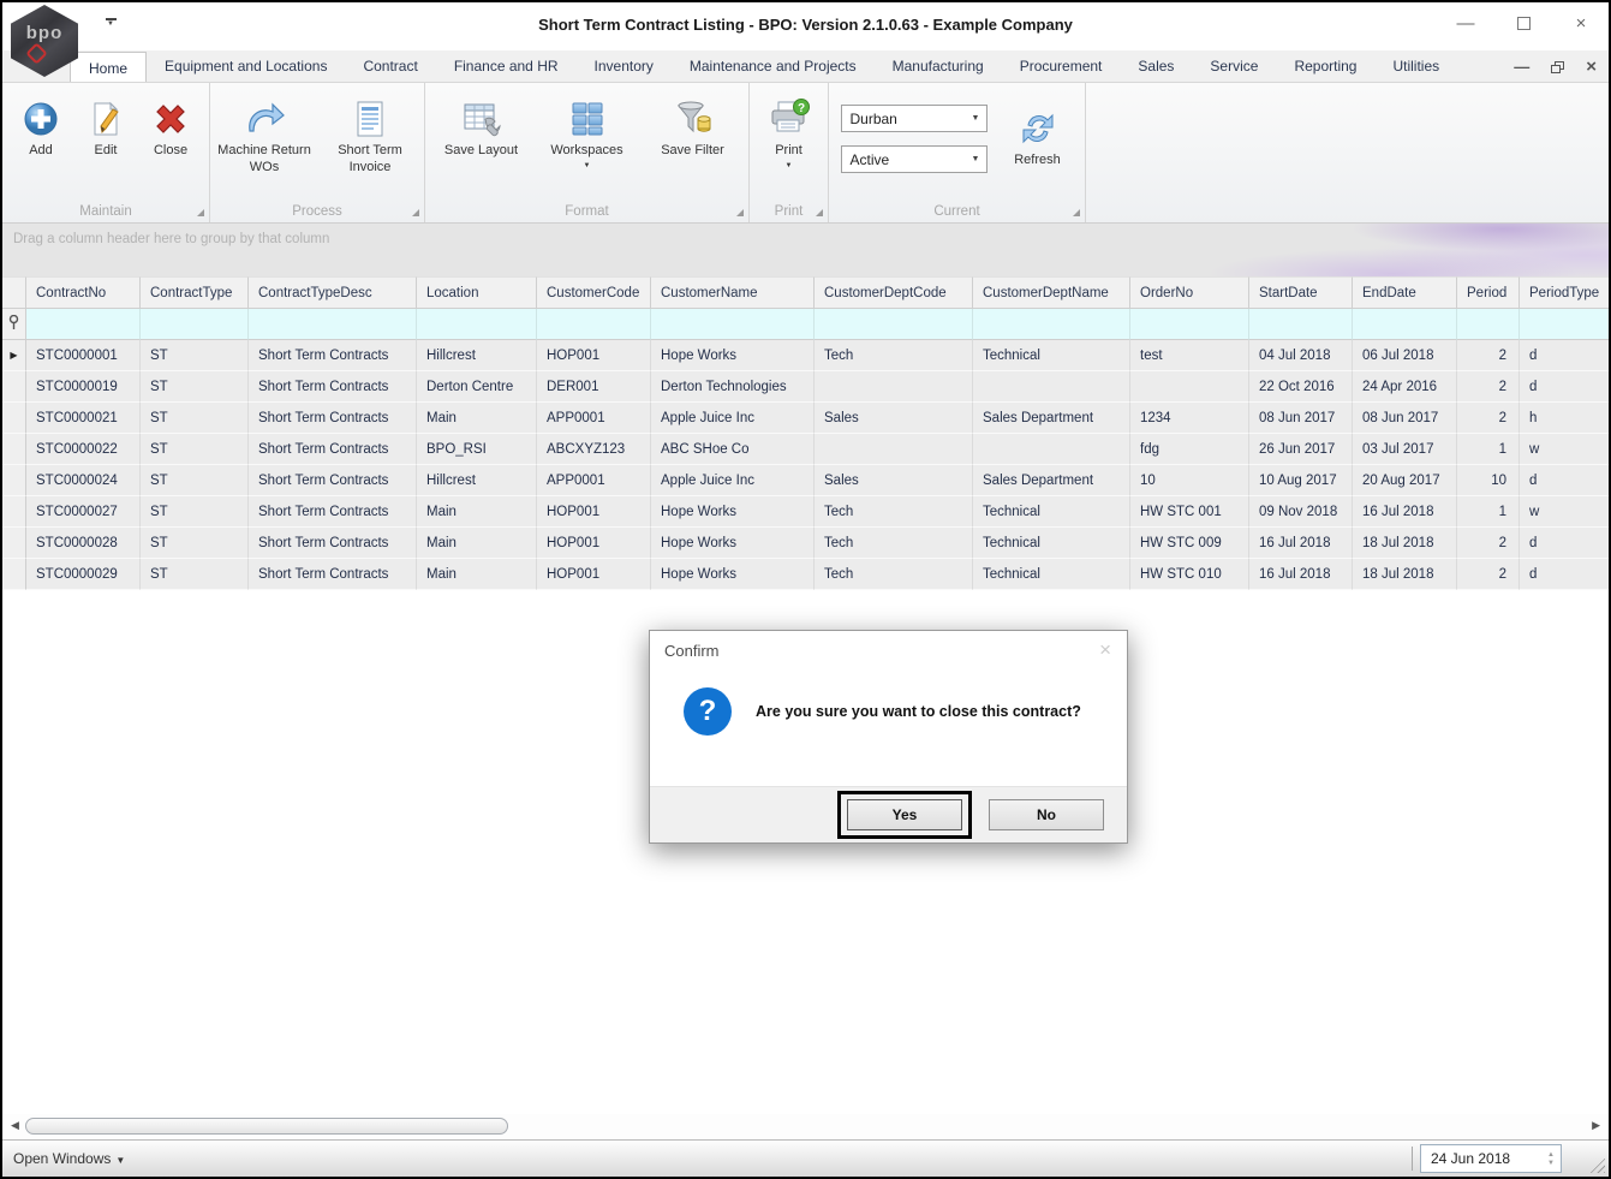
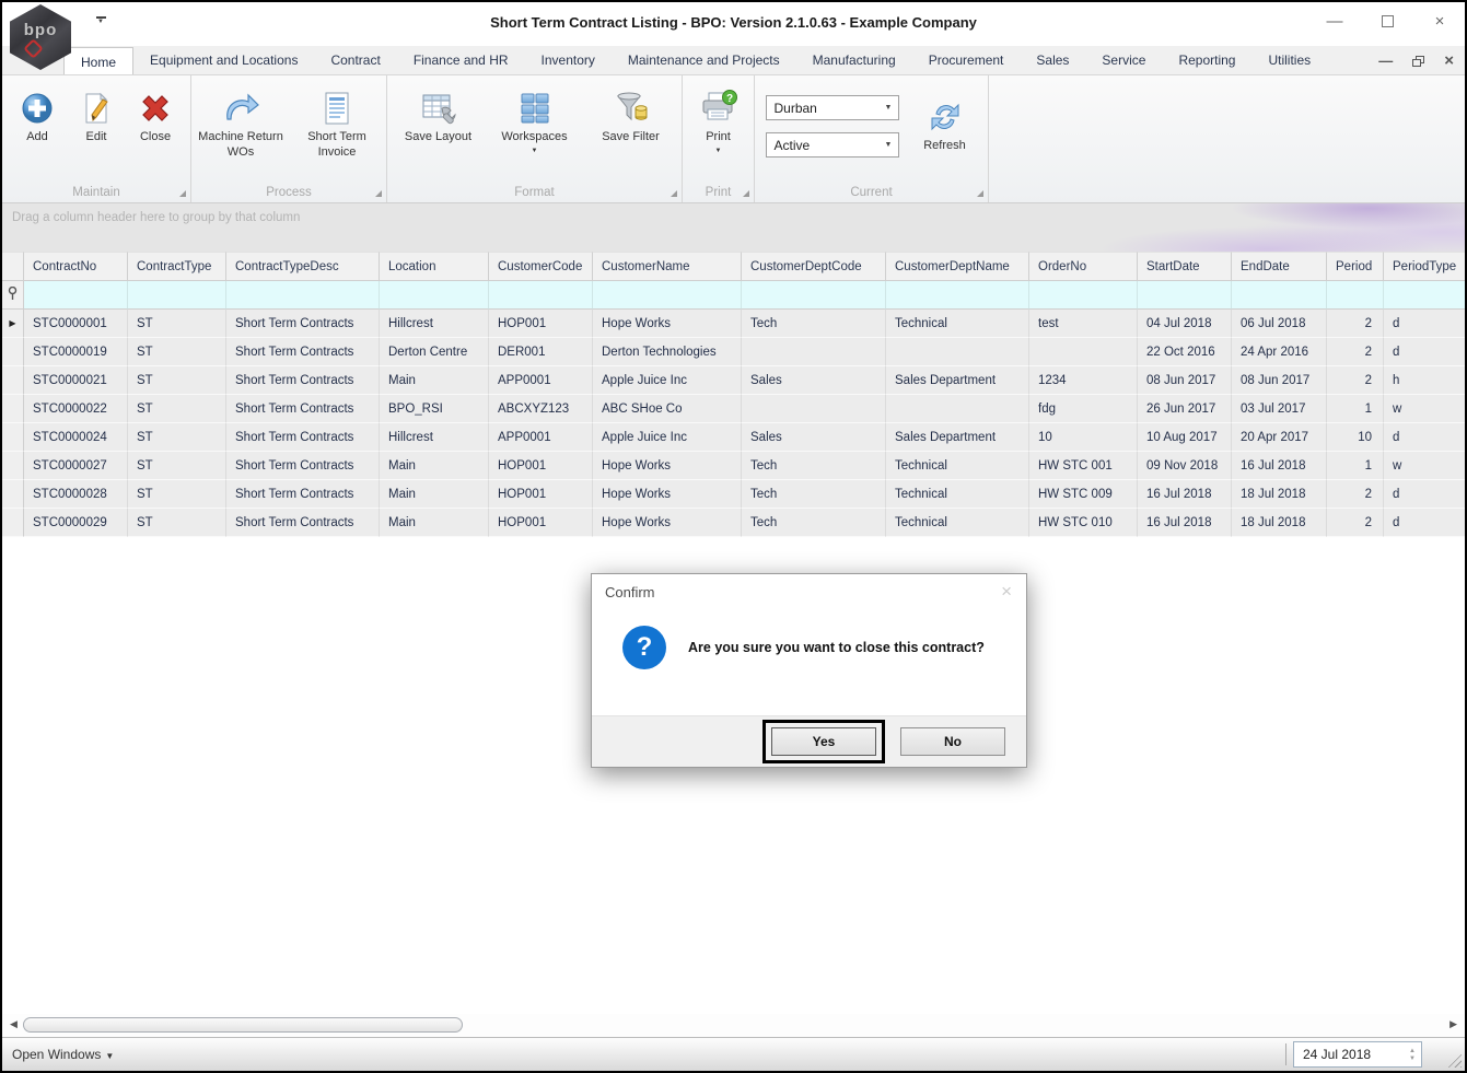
  bpo
  Short Term Contract Listing - BPO: Version 2.1.0.63 - Example Company
  —
  ×
  Home
  Equipment and Locations
  Contract
  Finance and HR
  Inventory
  Maintenance and Projects
  Manufacturing
  Procurement
  Sales
  Service
  Reporting
  Utilities
  —
  ×
  Add
  Edit
  Close
  Maintain
  Machine Return WOs
  Short Term Invoice
  Process
  Save Layout
  Workspaces
  Save Filter
  Format
  ?
  Print
  Print
  Durban
  Active
  Refresh
  Current
  Drag a column header here to group by that column
  	ContractNo	ContractType	ContractTypeDesc	Location	CustomerCode	CustomerName	CustomerDeptCode	CustomerDeptName	OrderNo	StartDate	EndDate	Period	PeriodType
  ▶	STC0000001	ST	Short Term Contracts	Hillcrest	HOP001	Hope Works	Tech	Technical	test	04 Jul 2018	06 Jul 2018	2	d
  	STC0000019	ST	Short Term Contracts	Derton Centre	DER001	Derton Technologies				22 Oct 2016	24 Apr 2016	2	d
  	STC0000021	ST	Short Term Contracts	Main	APP0001	Apple Juice Inc	Sales	Sales Department	1234	08 Jun 2017	08 Jun 2017	2	h
  	STC0000022	ST	Short Term Contracts	BPO_RSI	ABCXYZ123	ABC SHoe Co			fdg	26 Jun 2017	03 Jul 2017	1	w
- 	STC0000024	ST	Short Term Contracts	Hillcrest	APP0001	Apple Juice Inc	Sales	Sales Department	10	10 Aug 2017	20 Aug 2017	10	d
+ 	STC0000024	ST	Short Term Contracts	Hillcrest	APP0001	Apple Juice Inc	Sales	Sales Department	10	10 Aug 2017	20 Apr 2017	10	d
  	STC0000027	ST	Short Term Contracts	Main	HOP001	Hope Works	Tech	Technical	HW STC 001	09 Nov 2018	16 Jul 2018	1	w
  	STC0000028	ST	Short Term Contracts	Main	HOP001	Hope Works	Tech	Technical	HW STC 009	16 Jul 2018	18 Jul 2018	2	d
  	STC0000029	ST	Short Term Contracts	Main	HOP001	Hope Works	Tech	Technical	HW STC 010	16 Jul 2018	18 Jul 2018	2	d
  ◀
  ▶
  Open Windows ▼
- 24 Jun 2018
+ 24 Jul 2018
  Confirm
  ×
  ?
  Are you sure you want to close this contract?
  Yes
  No
